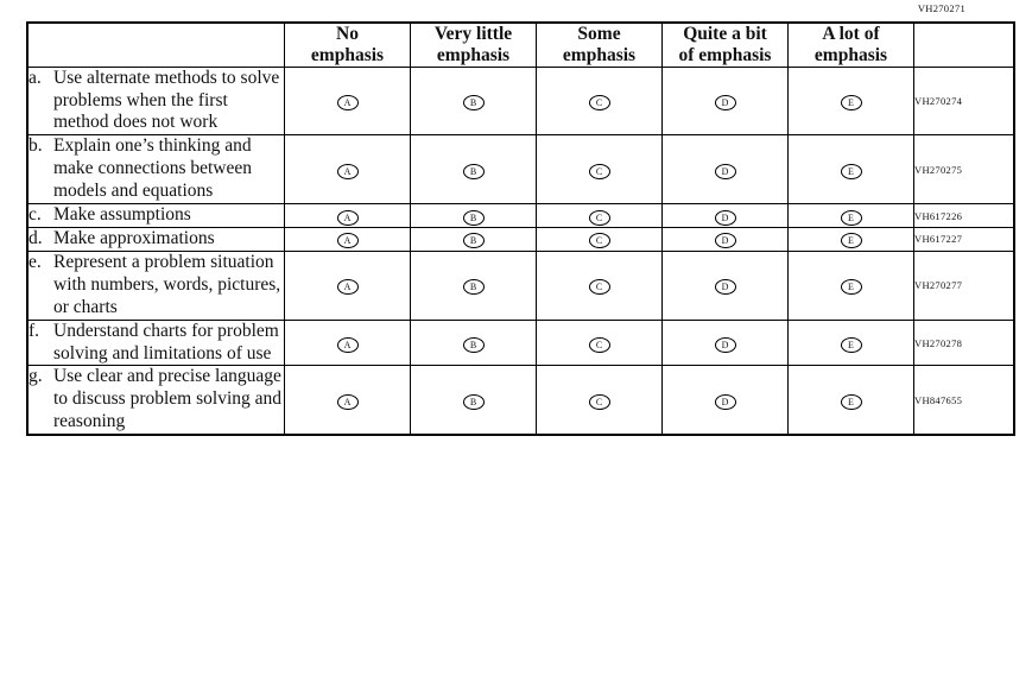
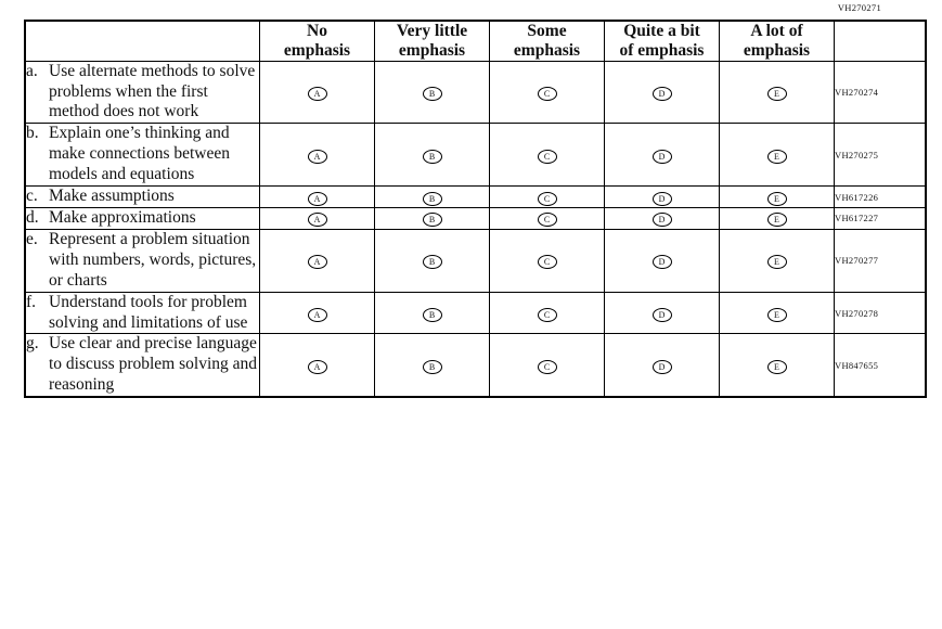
  VH270271
  	Noemphasis	Very littleemphasis	Someemphasis	Quite a bitof emphasis	A lot ofemphasis
  a. Use alternate methods to solve problems when the first method does not work	A	B	C	D	E	VH270274
  b. Explain one’s thinking and make connections between models and equations	A	B	C	D	E	VH270275
  c. Make assumptions	A	B	C	D	E	VH617226
  d. Make approximations	A	B	C	D	E	VH617227
  e. Represent a problem situation with numbers, words, pictures, or charts	A	B	C	D	E	VH270277
- f. Understand charts for problem solving and limitations of use	A	B	C	D	E	VH270278
+ f. Understand tools for problem solving and limitations of use	A	B	C	D	E	VH270278
  g. Use clear and precise language to discuss problem solving and reasoning	A	B	C	D	E	VH847655
